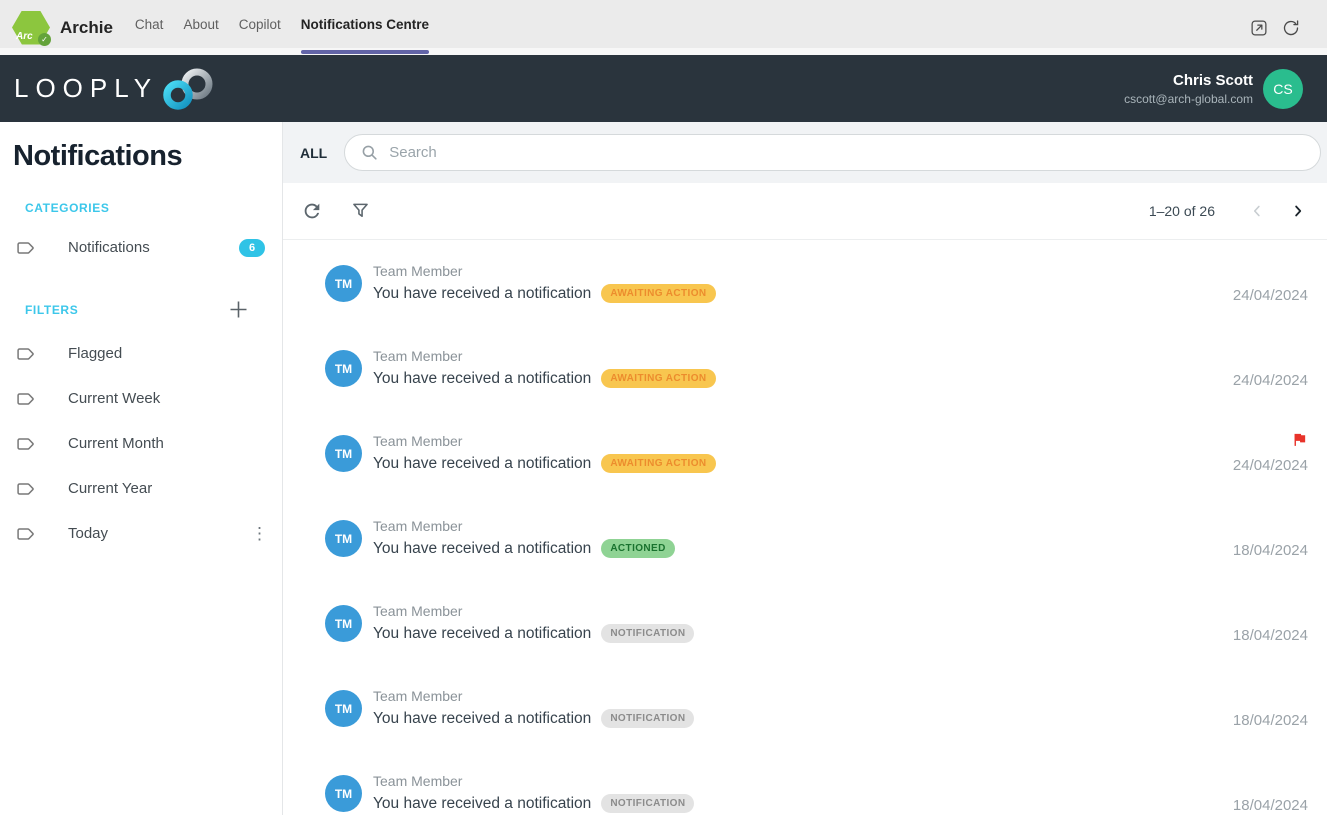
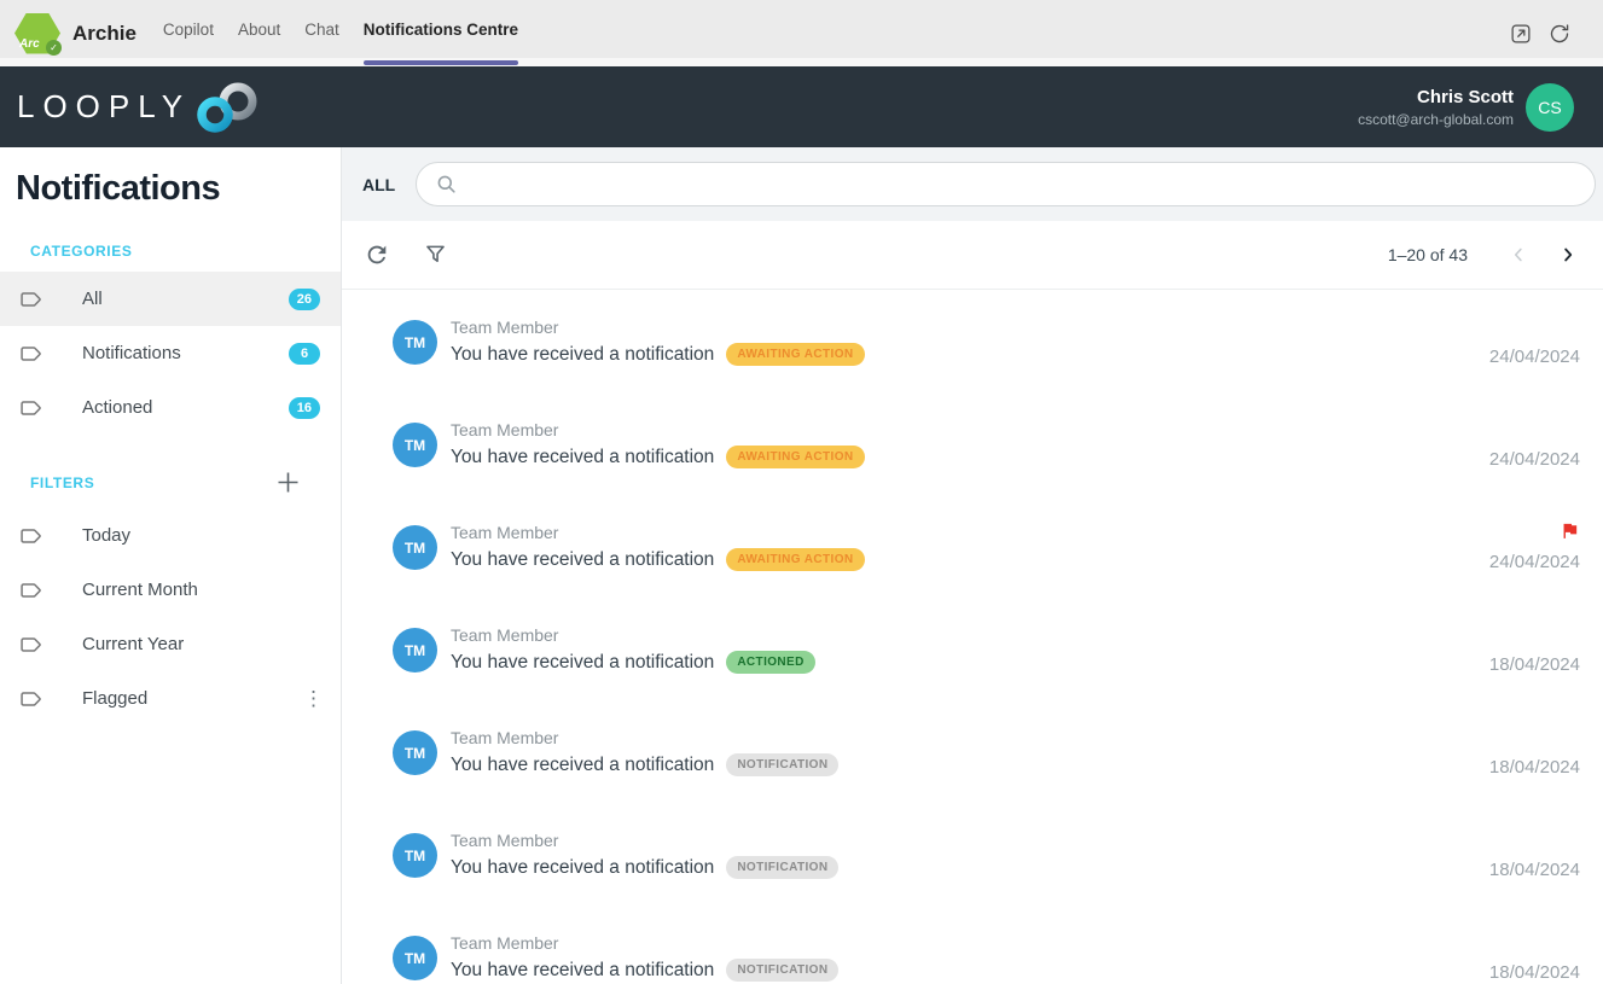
  Arc
  ✓
  Archie
- Chat
+ Copilot
  About
- Copilot
+ Chat
  Notifications Centre
  LOOPLY
  Chris Scott
  cscott@arch-global.com
  CS
  Notifications
  CATEGORIES
+ All
+ 26
  Notifications
  6
+ Actioned
+ 16
  FILTERS
- Flagged
+ Today
- Current Week
  Current Month
  Current Year
- Today
+ Flagged
  ⋮
  ALL
- Search
- 1–20 of 26
+ 1–20 of 43
  TM
  Team Member
  You have received a notification
  AWAITING ACTION
  24/04/2024
  TM
  Team Member
  You have received a notification
  AWAITING ACTION
  24/04/2024
  TM
  Team Member
  You have received a notification
  AWAITING ACTION
  24/04/2024
  TM
  Team Member
  You have received a notification
  ACTIONED
  18/04/2024
  TM
  Team Member
  You have received a notification
  NOTIFICATION
  18/04/2024
  TM
  Team Member
  You have received a notification
  NOTIFICATION
  18/04/2024
  TM
  Team Member
  You have received a notification
  NOTIFICATION
  18/04/2024
